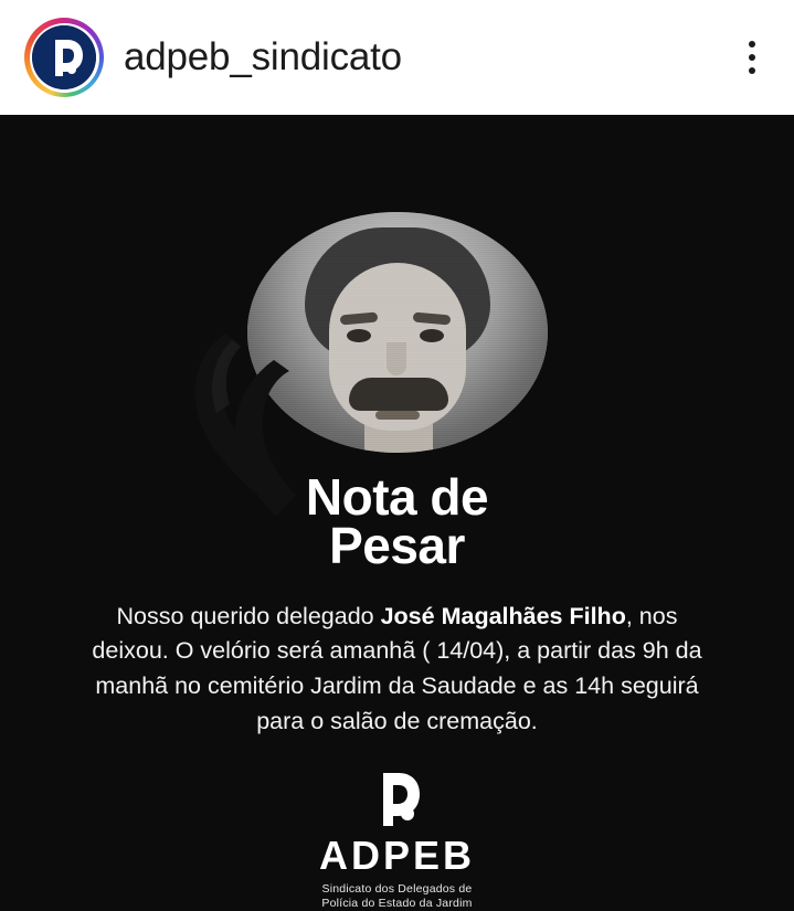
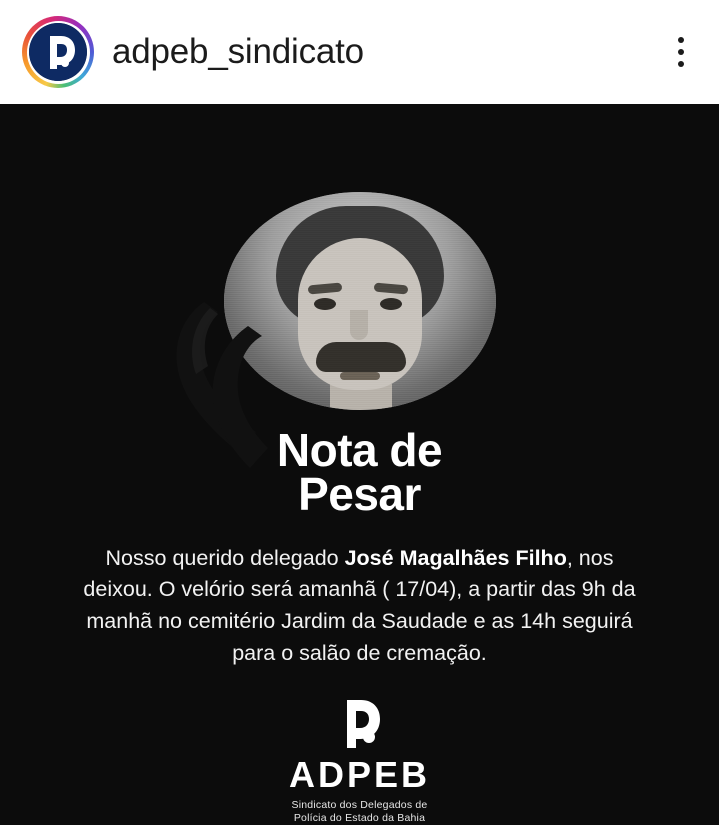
  adpeb_sindicato
  Nota de
  Pesar
- Nosso querido delegado José Magalhães Filho, nos deixou. O velório será amanhã ( 14/04), a partir das 9h da manhã no cemitério Jardim da Saudade e as 14h seguirá para o salão de cremação.
+ Nosso querido delegado José Magalhães Filho, nos deixou. O velório será amanhã ( 17/04), a partir das 9h da manhã no cemitério Jardim da Saudade e as 14h seguirá para o salão de cremação.
  ADPEB
  Sindicato dos Delegados de
- Polícia do Estado da Jardim
+ Polícia do Estado da Bahia
